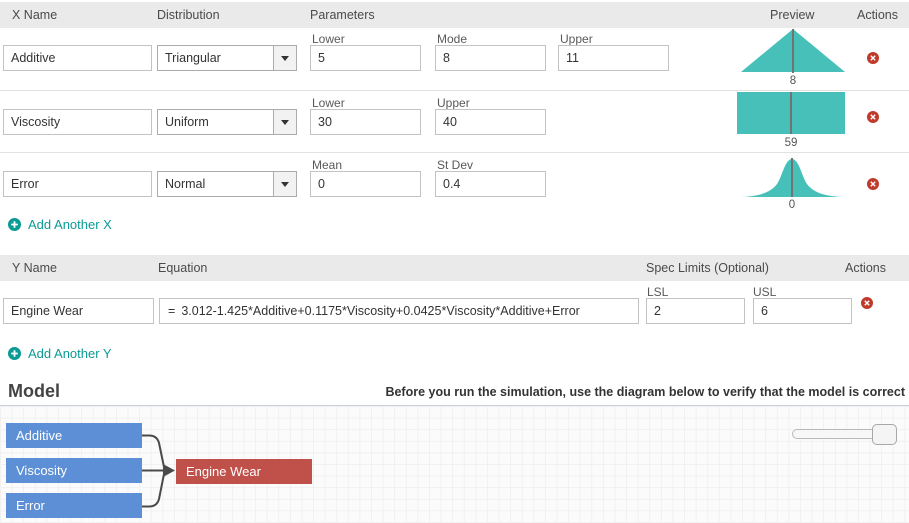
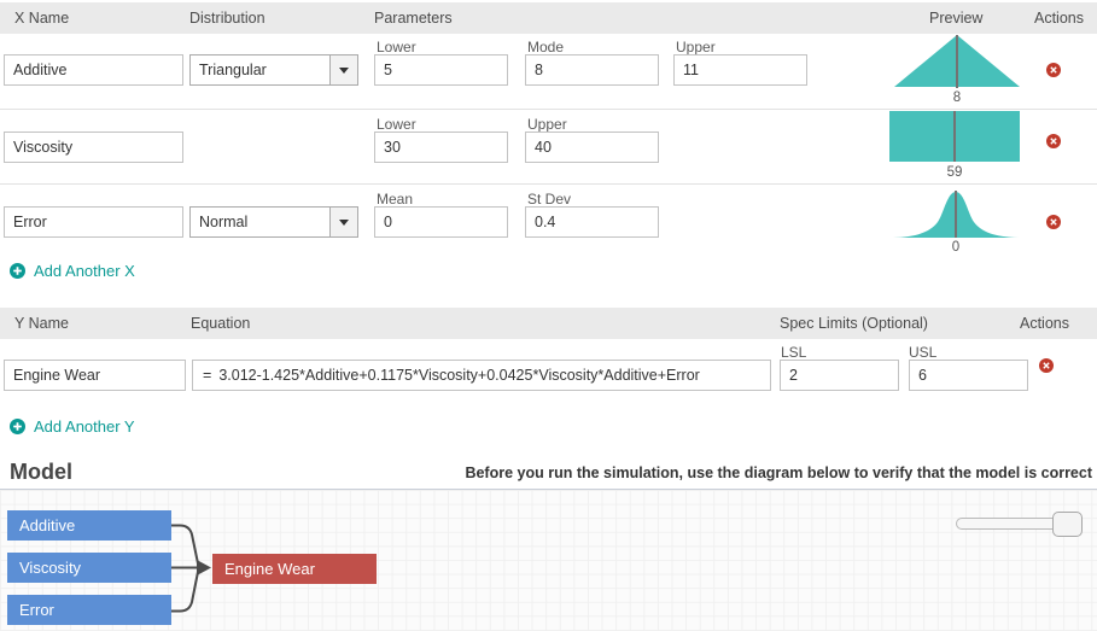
  X Name
  Distribution
  Parameters
  Preview
  Actions
  Lower
  Mode
  Upper
  Additive
  Triangular
  5
  8
  11
  8
  Lower
  Upper
  Viscosity
- Uniform
  30
  40
  59
  Mean
  St Dev
  Error
  Normal
  0
  0.4
  0
  Add Another X
  Y Name
  Equation
  Spec Limits (Optional)
  Actions
  LSL
  USL
  Engine Wear
  =
  3.012-1.425*Additive+0.1175*Viscosity+0.0425*Viscosity*Additive+Error
  2
  6
  Add Another Y
  Model
  Before you run the simulation, use the diagram below to verify that the model is correct
  Additive
  Viscosity
  Error
  Engine Wear
